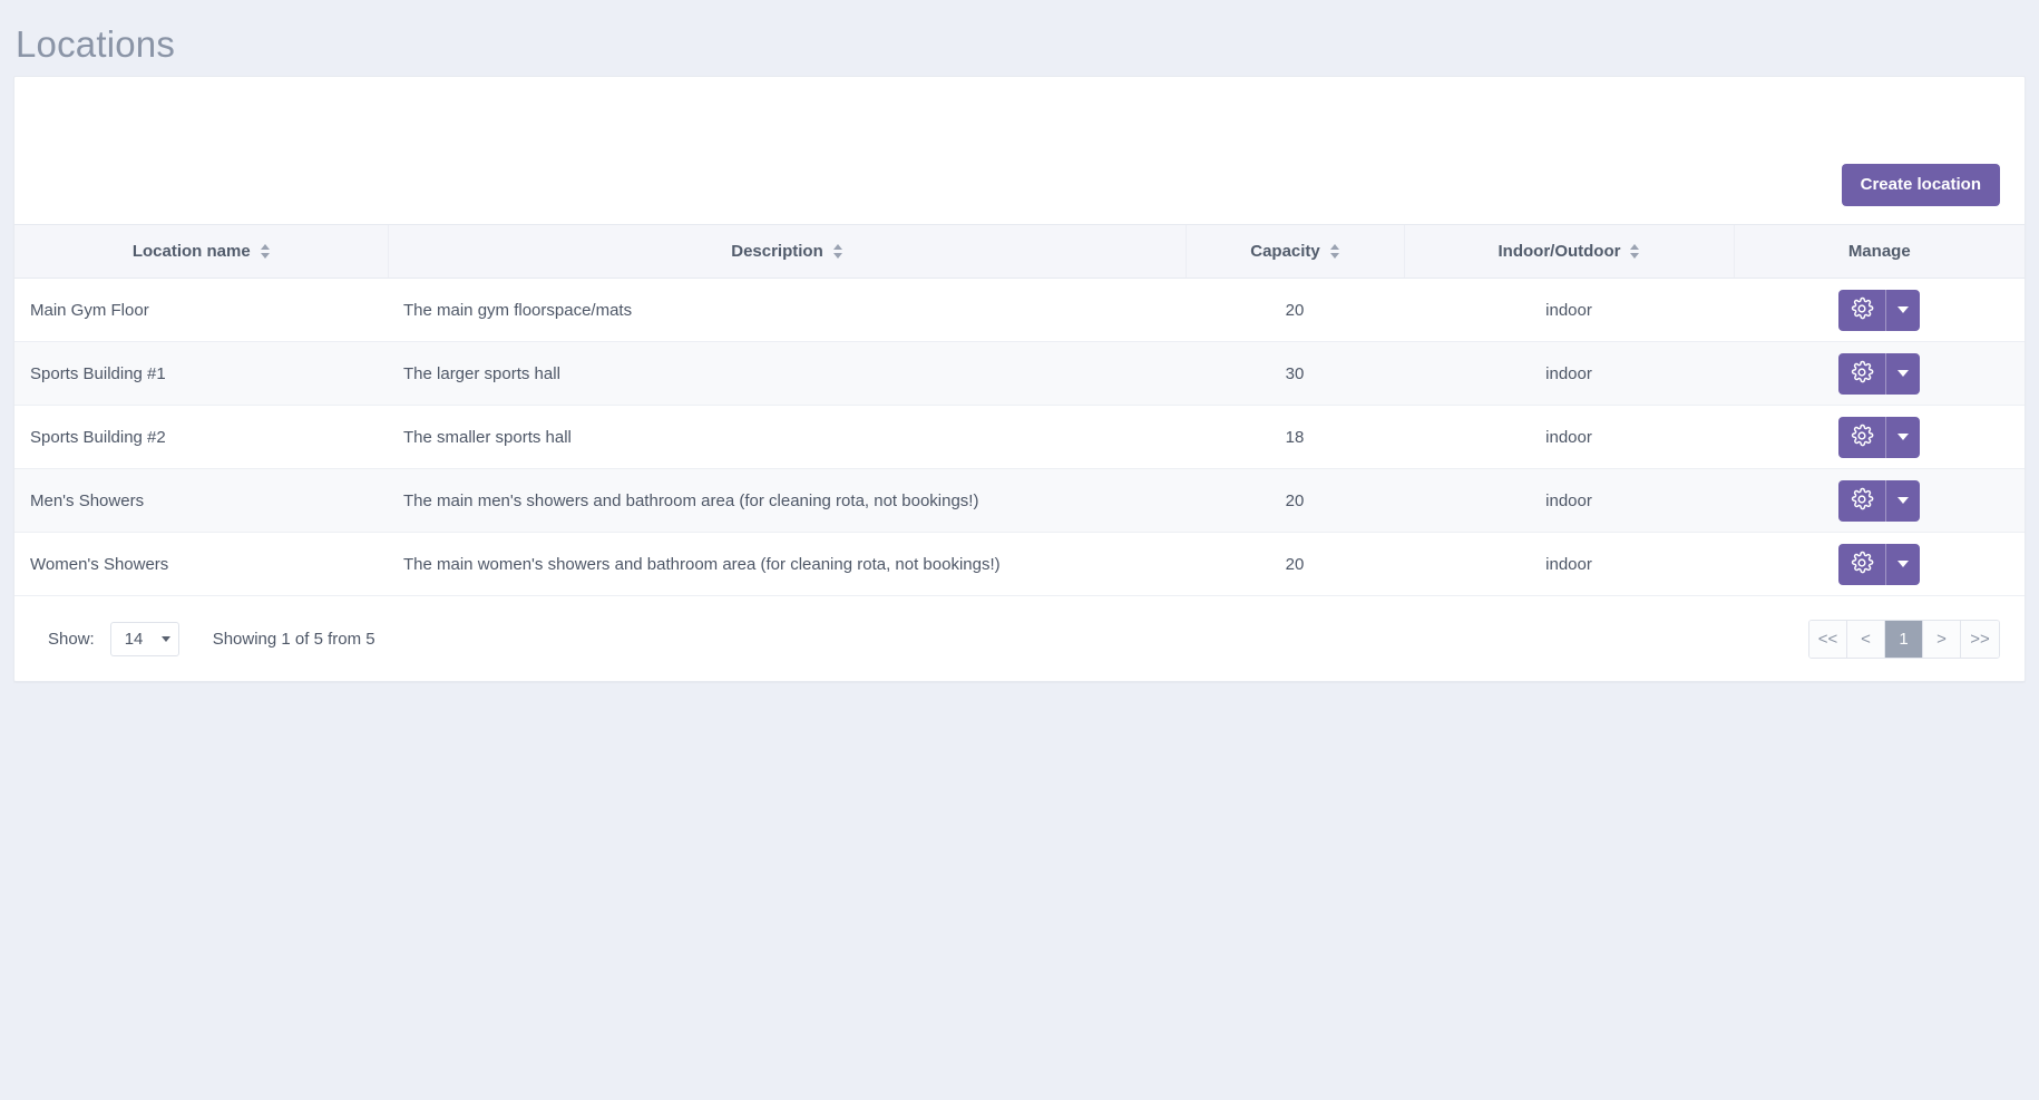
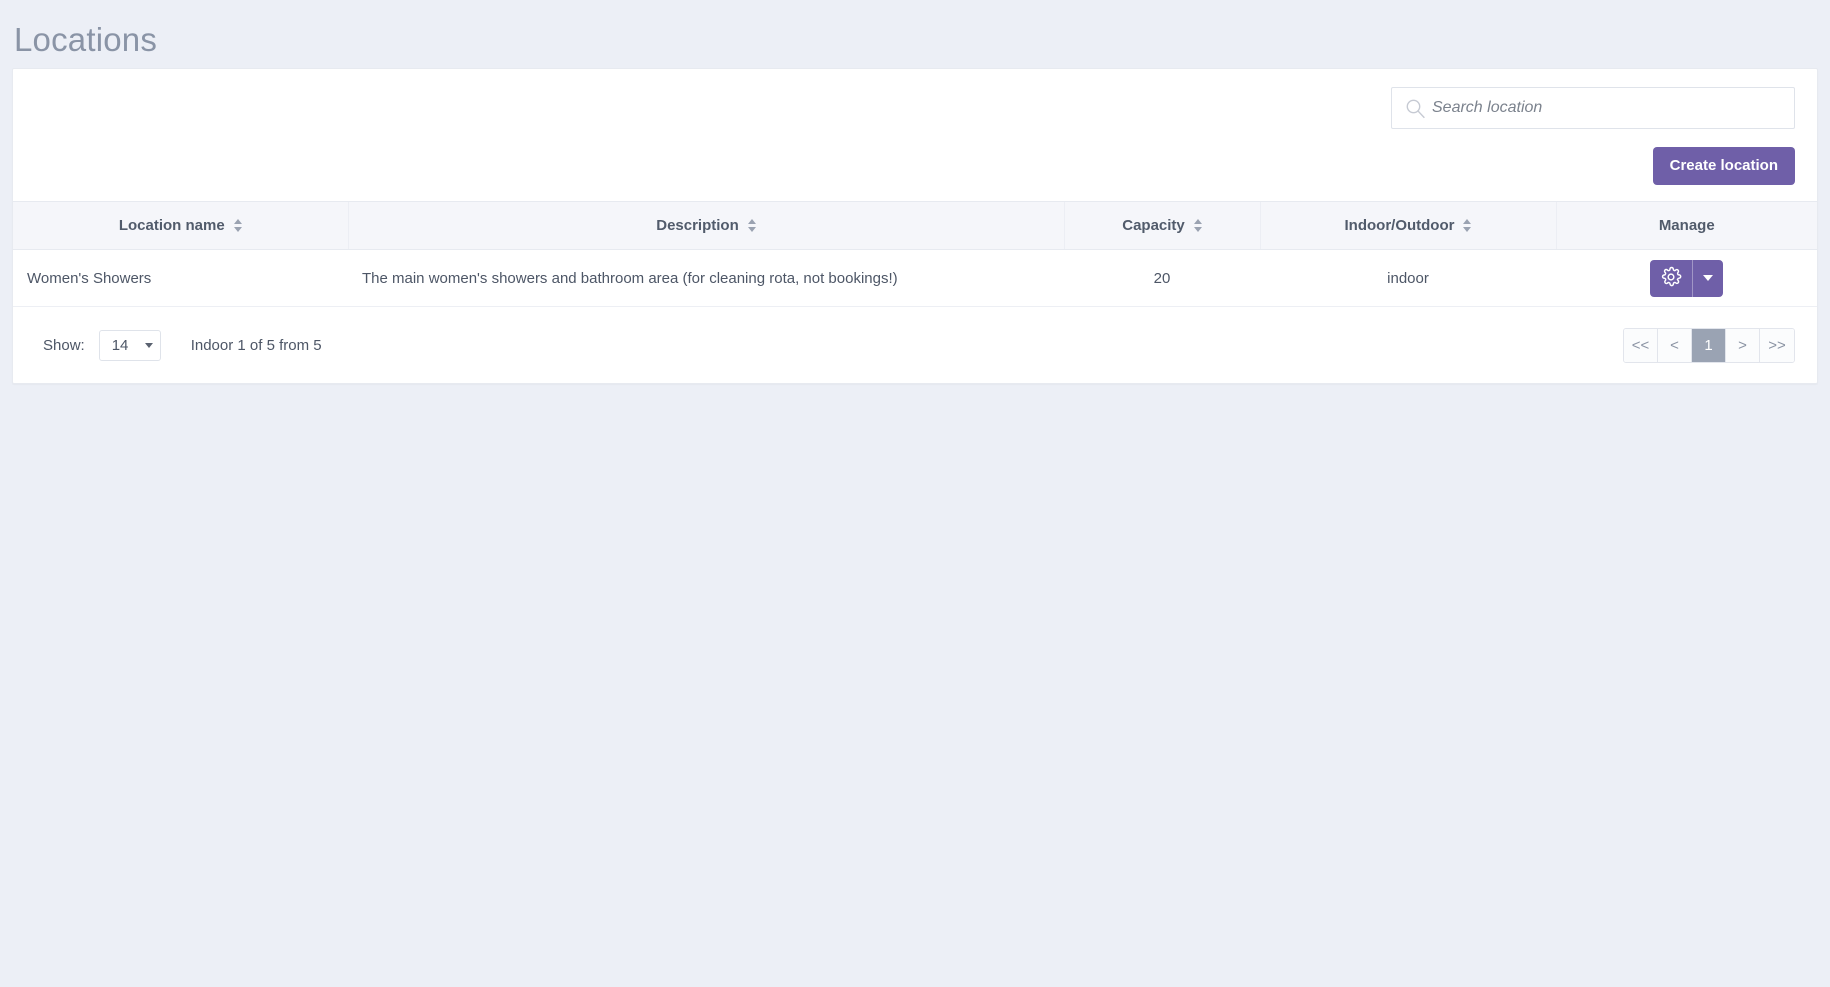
  Locations
+ Search location
  Create location
  Location name	Description	Capacity	Indoor/Outdoor	Manage
- Main Gym Floor	The main gym floorspace/mats	20	indoor
- Sports Building #1	The larger sports hall	30	indoor
- Sports Building #2	The smaller sports hall	18	indoor
- Men's Showers	The main men's showers and bathroom area (for cleaning rota, not bookings!)	20	indoor
  Women's Showers	The main women's showers and bathroom area (for cleaning rota, not bookings!)	20	indoor
  Show:
  14
- Showing 1 of 5 from 5
+ Indoor 1 of 5 from 5
  <<
  <
  1
  >
  >>
